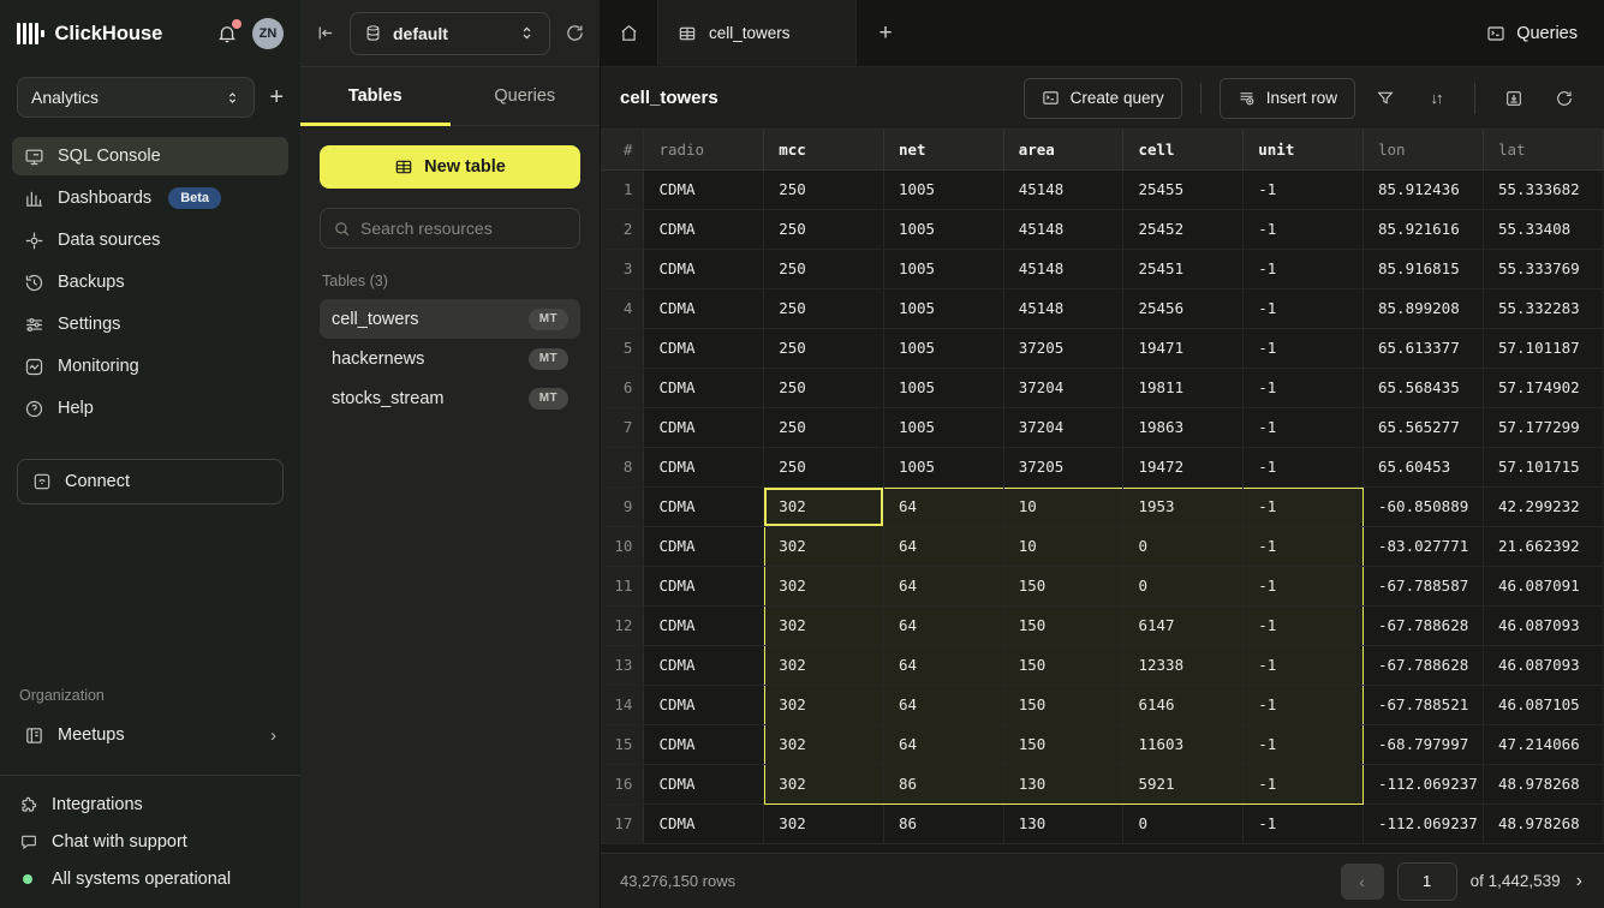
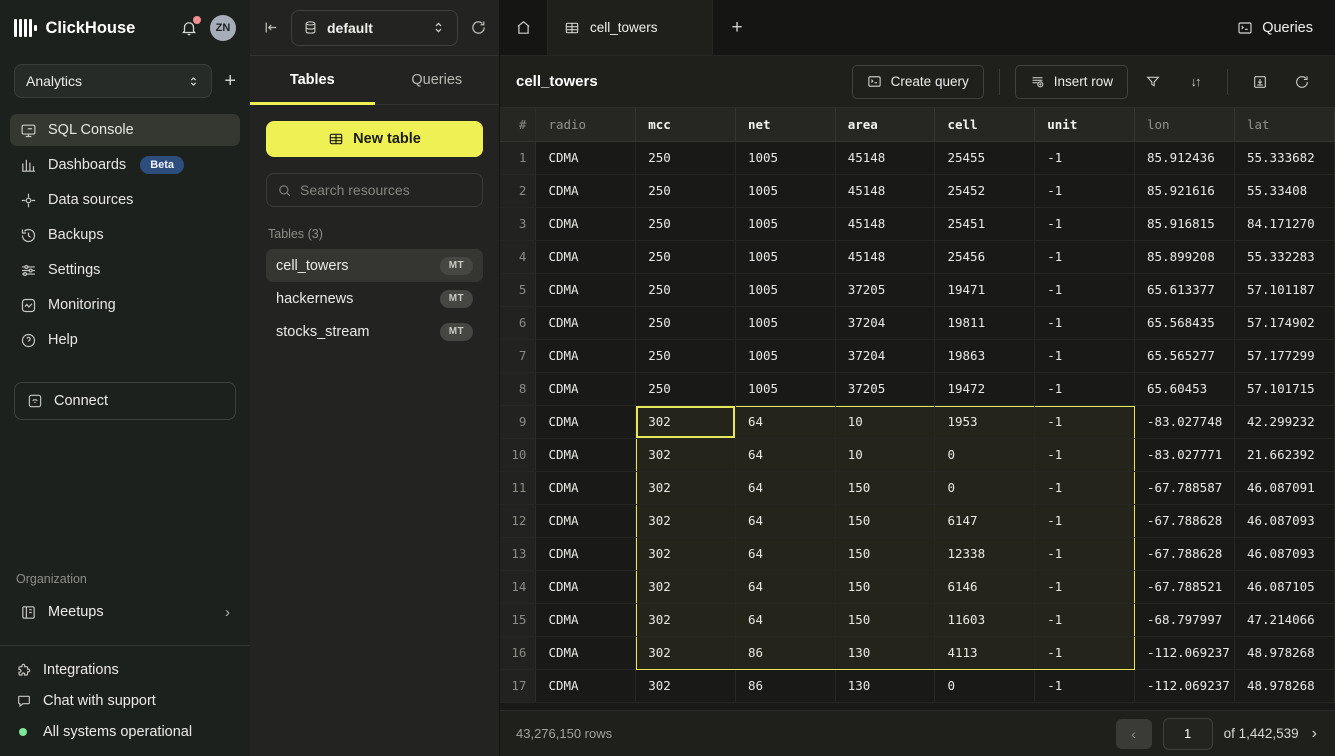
  ClickHouse
  ZN
  Analytics
  +
  SQL Console
  Dashboards
  Beta
  Data sources
  Backups
  Settings
  Monitoring
  Help
  Connect
  Organization
  Meetups
  ›
  Integrations
  Chat with support
  All systems operational
  default
  Tables
  Queries
  New table
  Search resources
  Tables (3)
  cell_towers
  MT
  hackernews
  MT
  stocks_stream
  MT
  cell_towers
  +
  Queries
  cell_towers
  Create query
  Insert row
  ↓↑
  #	radio	mcc	net	area	cell	unit	lon	lat
  1	CDMA	250	1005	45148	25455	-1	85.912436	55.333682
  2	CDMA	250	1005	45148	25452	-1	85.921616	55.33408
- 3	CDMA	250	1005	45148	25451	-1	85.916815	55.333769
+ 3	CDMA	250	1005	45148	25451	-1	85.916815	84.171270
  4	CDMA	250	1005	45148	25456	-1	85.899208	55.332283
  5	CDMA	250	1005	37205	19471	-1	65.613377	57.101187
  6	CDMA	250	1005	37204	19811	-1	65.568435	57.174902
  7	CDMA	250	1005	37204	19863	-1	65.565277	57.177299
  8	CDMA	250	1005	37205	19472	-1	65.60453	57.101715
- 9	CDMA	302	64	10	1953	-1	-60.850889	42.299232
+ 9	CDMA	302	64	10	1953	-1	-83.027748	42.299232
  10	CDMA	302	64	10	0	-1	-83.027771	21.662392
  11	CDMA	302	64	150	0	-1	-67.788587	46.087091
  12	CDMA	302	64	150	6147	-1	-67.788628	46.087093
  13	CDMA	302	64	150	12338	-1	-67.788628	46.087093
  14	CDMA	302	64	150	6146	-1	-67.788521	46.087105
  15	CDMA	302	64	150	11603	-1	-68.797997	47.214066
- 16	CDMA	302	86	130	5921	-1	-112.069237	48.978268
+ 16	CDMA	302	86	130	4113	-1	-112.069237	48.978268
  17	CDMA	302	86	130	0	-1	-112.069237	48.978268
  43,276,150 rows
  ‹
  1
  of 1,442,539
  ›
